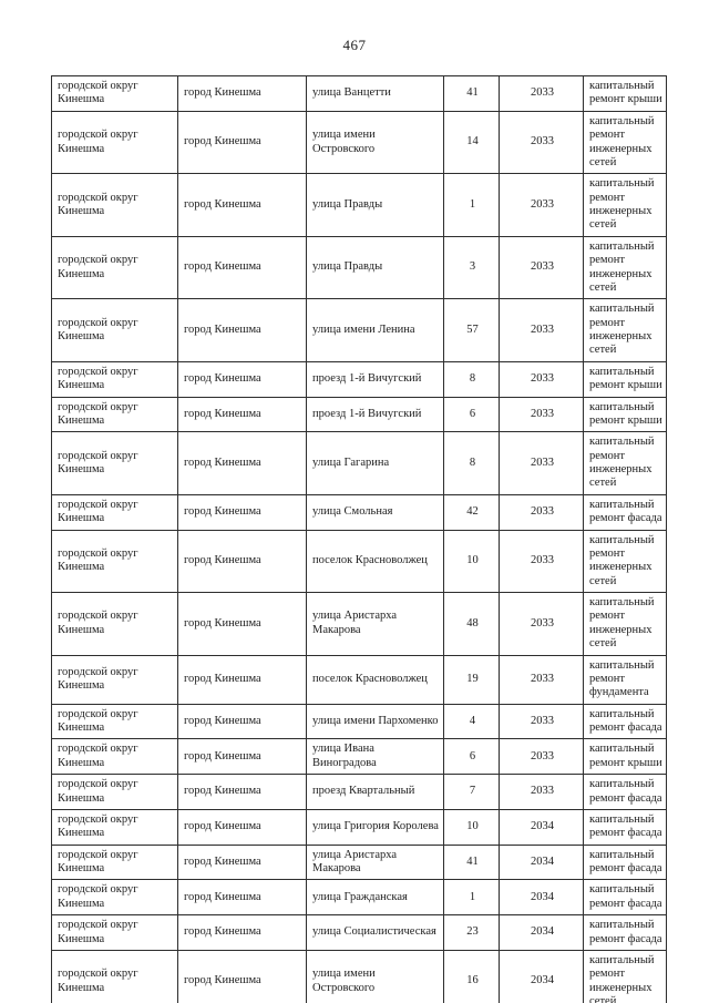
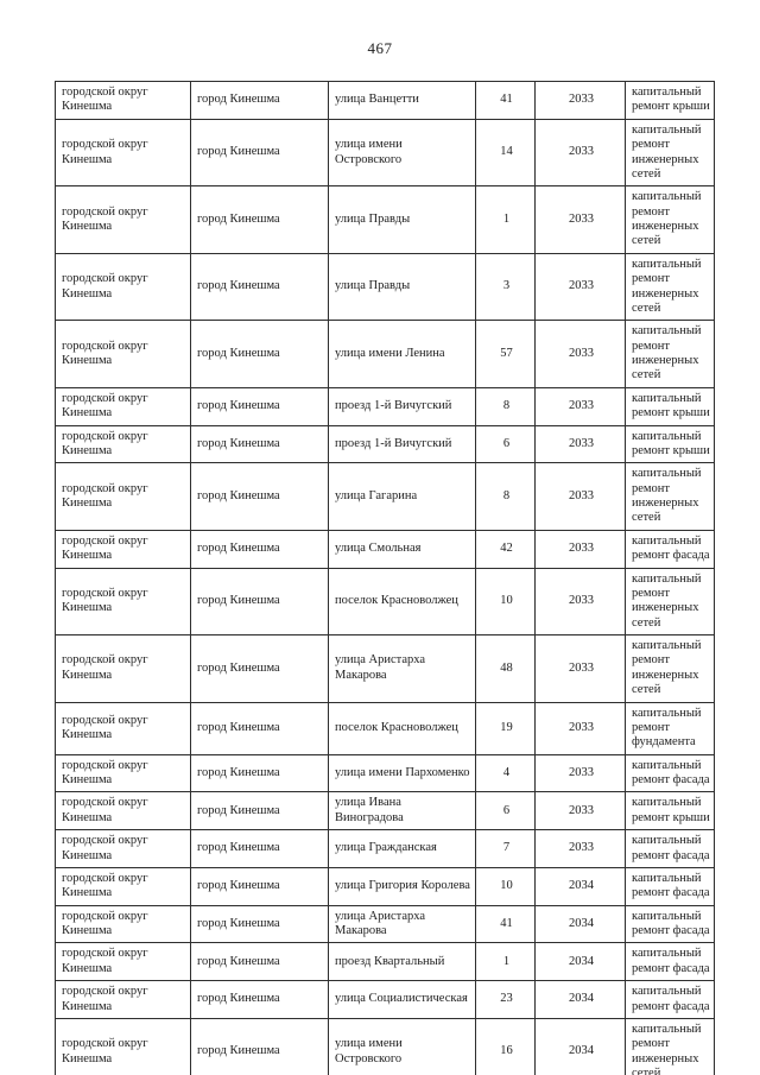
  467
  городской округ Кинешма	город Кинешма	улица Ванцетти	41	2033	капитальный ремонт крыши
  городской округ Кинешма	город Кинешма	улица имени Островского	14	2033	капитальный ремонт инженерных сетей
  городской округ Кинешма	город Кинешма	улица Правды	1	2033	капитальный ремонт инженерных сетей
  городской округ Кинешма	город Кинешма	улица Правды	3	2033	капитальный ремонт инженерных сетей
  городской округ Кинешма	город Кинешма	улица имени Ленина	57	2033	капитальный ремонт инженерных сетей
  городской округ Кинешма	город Кинешма	проезд 1-й Вичугский	8	2033	капитальный ремонт крыши
  городской округ Кинешма	город Кинешма	проезд 1-й Вичугский	6	2033	капитальный ремонт крыши
  городской округ Кинешма	город Кинешма	улица Гагарина	8	2033	капитальный ремонт инженерных сетей
  городской округ Кинешма	город Кинешма	улица Смольная	42	2033	капитальный ремонт фасада
  городской округ Кинешма	город Кинешма	поселок Красноволжец	10	2033	капитальный ремонт инженерных сетей
  городской округ Кинешма	город Кинешма	улица Аристарха Макарова	48	2033	капитальный ремонт инженерных сетей
  городской округ Кинешма	город Кинешма	поселок Красноволжец	19	2033	капитальный ремонт фундамента
  городской округ Кинешма	город Кинешма	улица имени Пархоменко	4	2033	капитальный ремонт фасада
  городской округ Кинешма	город Кинешма	улица Ивана Виноградова	6	2033	капитальный ремонт крыши
- городской округ Кинешма	город Кинешма	проезд Квартальный	7	2033	капитальный ремонт фасада
+ городской округ Кинешма	город Кинешма	улица Гражданская	7	2033	капитальный ремонт фасада
  городской округ Кинешма	город Кинешма	улица Григория Королева	10	2034	капитальный ремонт фасада
  городской округ Кинешма	город Кинешма	улица Аристарха Макарова	41	2034	капитальный ремонт фасада
- городской округ Кинешма	город Кинешма	улица Гражданская	1	2034	капитальный ремонт фасада
+ городской округ Кинешма	город Кинешма	проезд Квартальный	1	2034	капитальный ремонт фасада
  городской округ Кинешма	город Кинешма	улица Социалистическая	23	2034	капитальный ремонт фасада
  городской округ Кинешма	город Кинешма	улица имени Островского	16	2034	капитальный ремонт инженерных сетей
